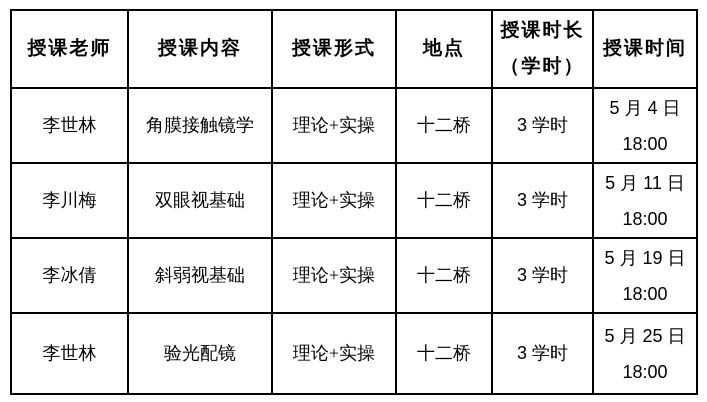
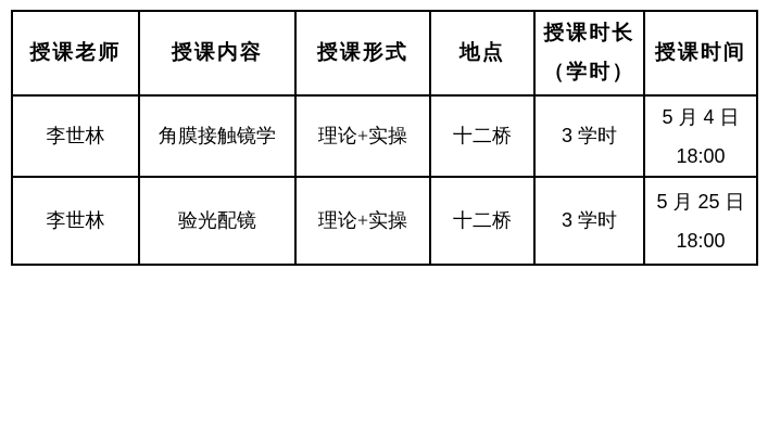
  授课老师	授课内容	授课形式	地点	授课时长 （学时）	授课时间
  李世林	角膜接触镜学	理论+实操	十二桥	3 学时	5 月 4 日 18:00
- 李川梅	双眼视基础	理论+实操	十二桥	3 学时	5 月 11 日 18:00
- 李冰倩	斜弱视基础	理论+实操	十二桥	3 学时	5 月 19 日 18:00
  李世林	验光配镜	理论+实操	十二桥	3 学时	5 月 25 日 18:00
